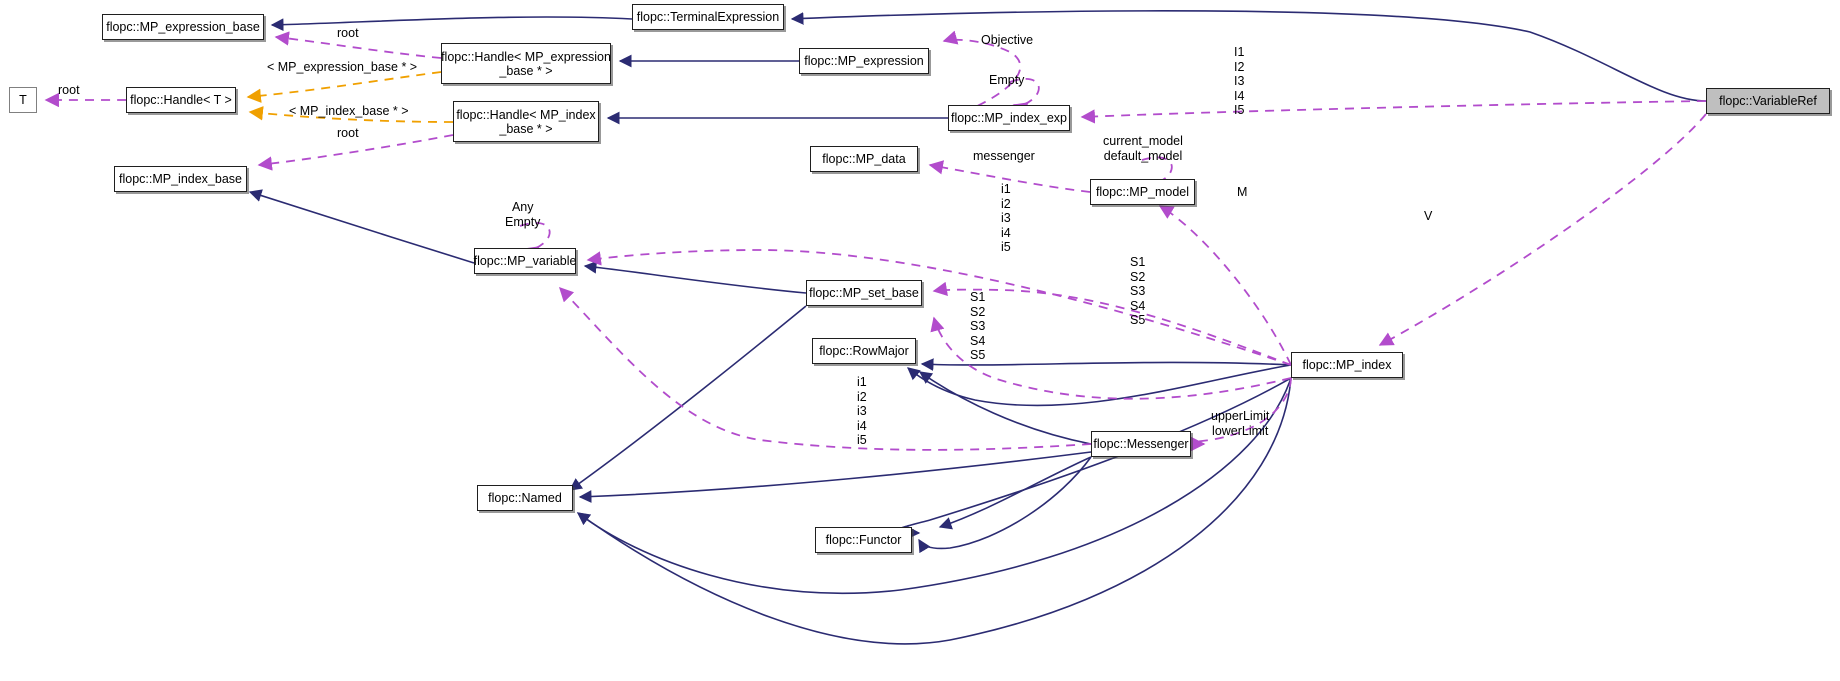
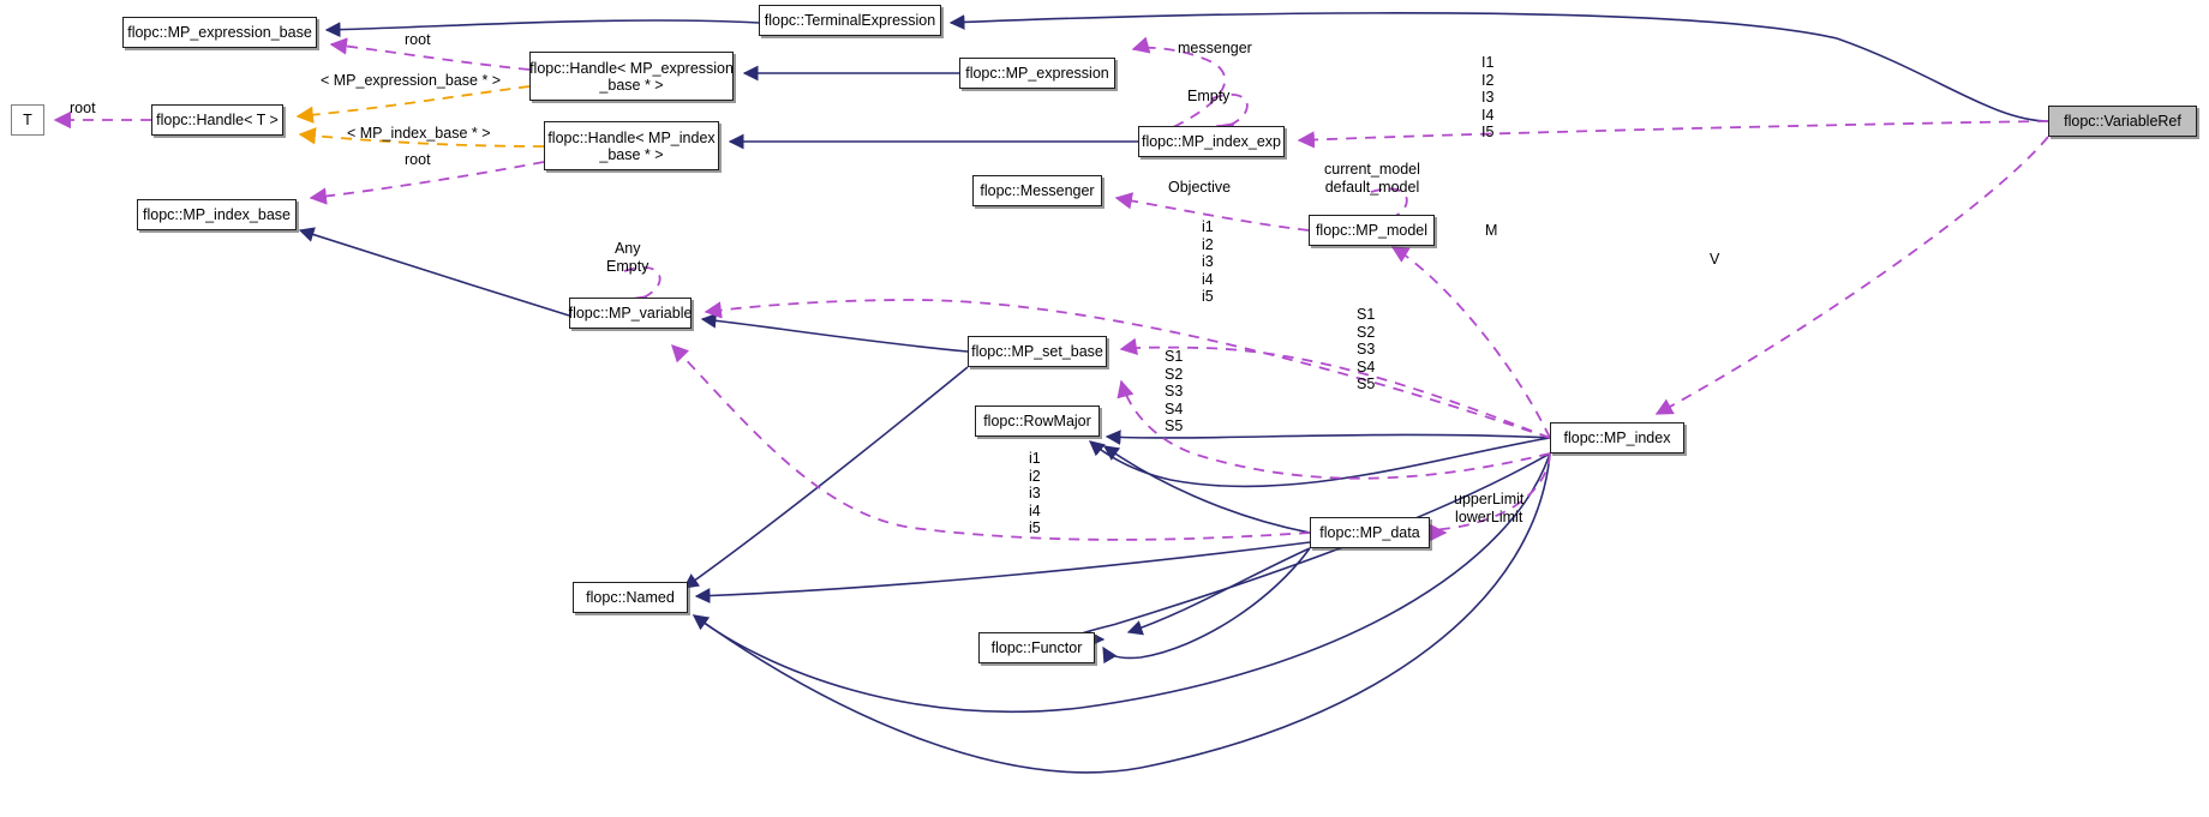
  flopc::MP_expression_base
  flopc::TerminalExpression
  flopc::Handle< MP_expression
  _base * >
  flopc::MP_expression
  T
  flopc::Handle< T >
  flopc::Handle< MP_index
  _base * >
  flopc::MP_index_exp
  flopc::VariableRef
- flopc::MP_data
+ flopc::Messenger
  flopc::MP_index_base
  flopc::MP_model
  flopc::MP_variable
  flopc::MP_set_base
  flopc::RowMajor
  flopc::MP_index
- flopc::Messenger
+ flopc::MP_data
  flopc::Named
  flopc::Functor
  root
  < MP_expression_base * >
- Objective
+ messenger
  I1
  I2
  I3
  I4
  I5
  root
  Empty
  < MP_index_base * >
  root
  current_model
  default_model
- messenger
+ Objective
  M
  V
  Any
  Empty
  i1
  i2
  i3
  i4
  i5
  S1
  S2
  S3
  S4
  S5
  S1
  S2
  S3
  S4
  S5
  i1
  i2
  i3
  i4
  i5
  upperLimit
  lowerLimit
